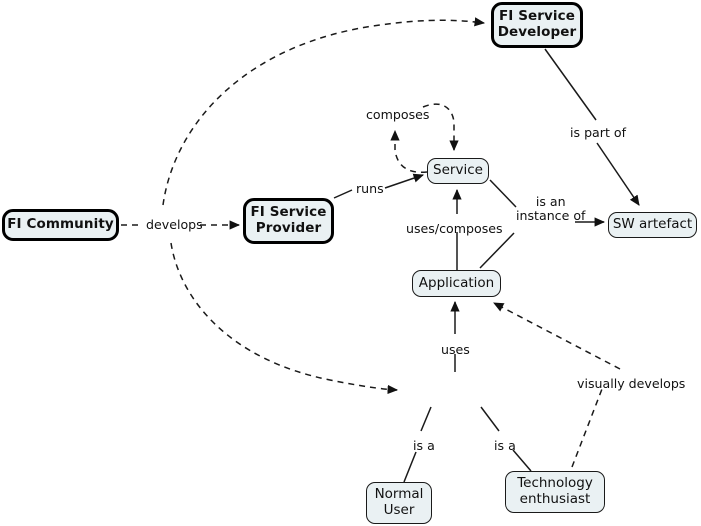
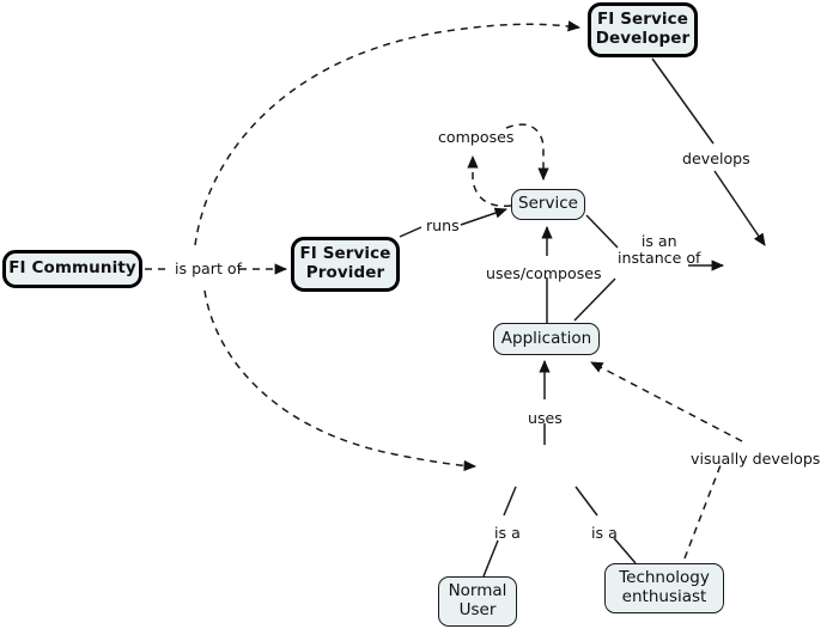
  FI Community
  FI Service
  Provider
  FI Service
  Developer
  Service
- SW artefact
  Application
  Normal
  User
  Technology
  enthusiast
- develops
+ is part of
  runs
  composes
- is part of
+ develops
  is an
  instance of
  uses/composes
  uses
  is a
  is a
  visually develops
